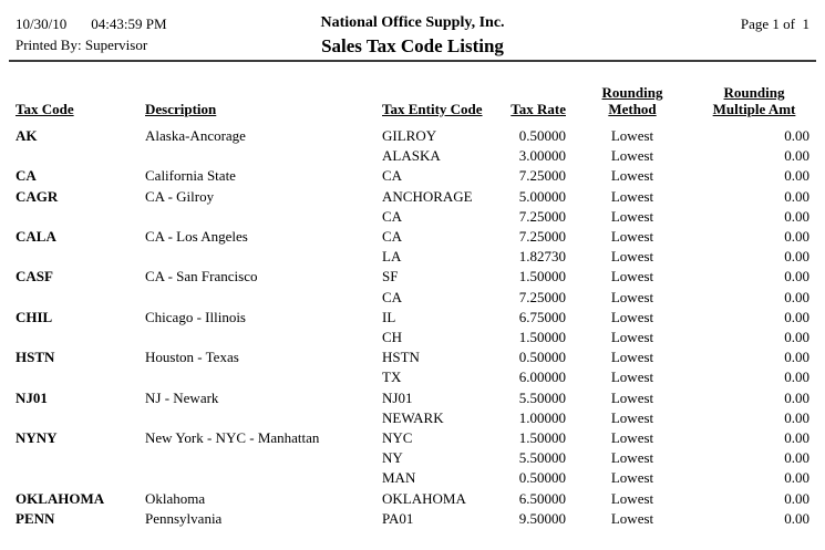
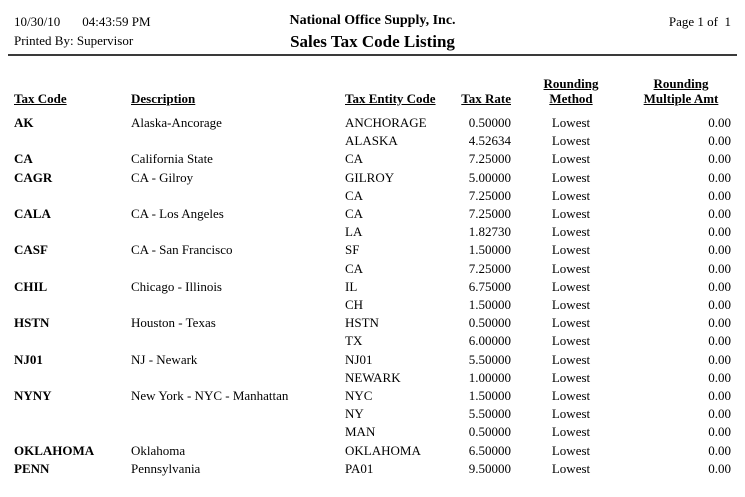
  10/30/10
  04:43:59 PM
  Printed By: Supervisor
  National Office Supply, Inc.
  Sales Tax Code Listing
  Page 1 of 1
  Tax Code	Description	Tax Entity Code	Tax Rate	Rounding Method	Rounding Multiple Amt
- AK	Alaska-Ancorage	GILROY	0.50000	Lowest	0.00
+ AK	Alaska-Ancorage	ANCHORAGE	0.50000	Lowest	0.00
- 		ALASKA	3.00000	Lowest	0.00
+ 		ALASKA	4.52634	Lowest	0.00
  CA	California State	CA	7.25000	Lowest	0.00
- CAGR	CA - Gilroy	ANCHORAGE	5.00000	Lowest	0.00
+ CAGR	CA - Gilroy	GILROY	5.00000	Lowest	0.00
  		CA	7.25000	Lowest	0.00
  CALA	CA - Los Angeles	CA	7.25000	Lowest	0.00
  		LA	1.82730	Lowest	0.00
  CASF	CA - San Francisco	SF	1.50000	Lowest	0.00
  		CA	7.25000	Lowest	0.00
  CHIL	Chicago - Illinois	IL	6.75000	Lowest	0.00
  		CH	1.50000	Lowest	0.00
  HSTN	Houston - Texas	HSTN	0.50000	Lowest	0.00
  		TX	6.00000	Lowest	0.00
  NJ01	NJ - Newark	NJ01	5.50000	Lowest	0.00
  		NEWARK	1.00000	Lowest	0.00
  NYNY	New York - NYC - Manhattan	NYC	1.50000	Lowest	0.00
  		NY	5.50000	Lowest	0.00
  		MAN	0.50000	Lowest	0.00
  OKLAHOMA	Oklahoma	OKLAHOMA	6.50000	Lowest	0.00
  PENN	Pennsylvania	PA01	9.50000	Lowest	0.00
